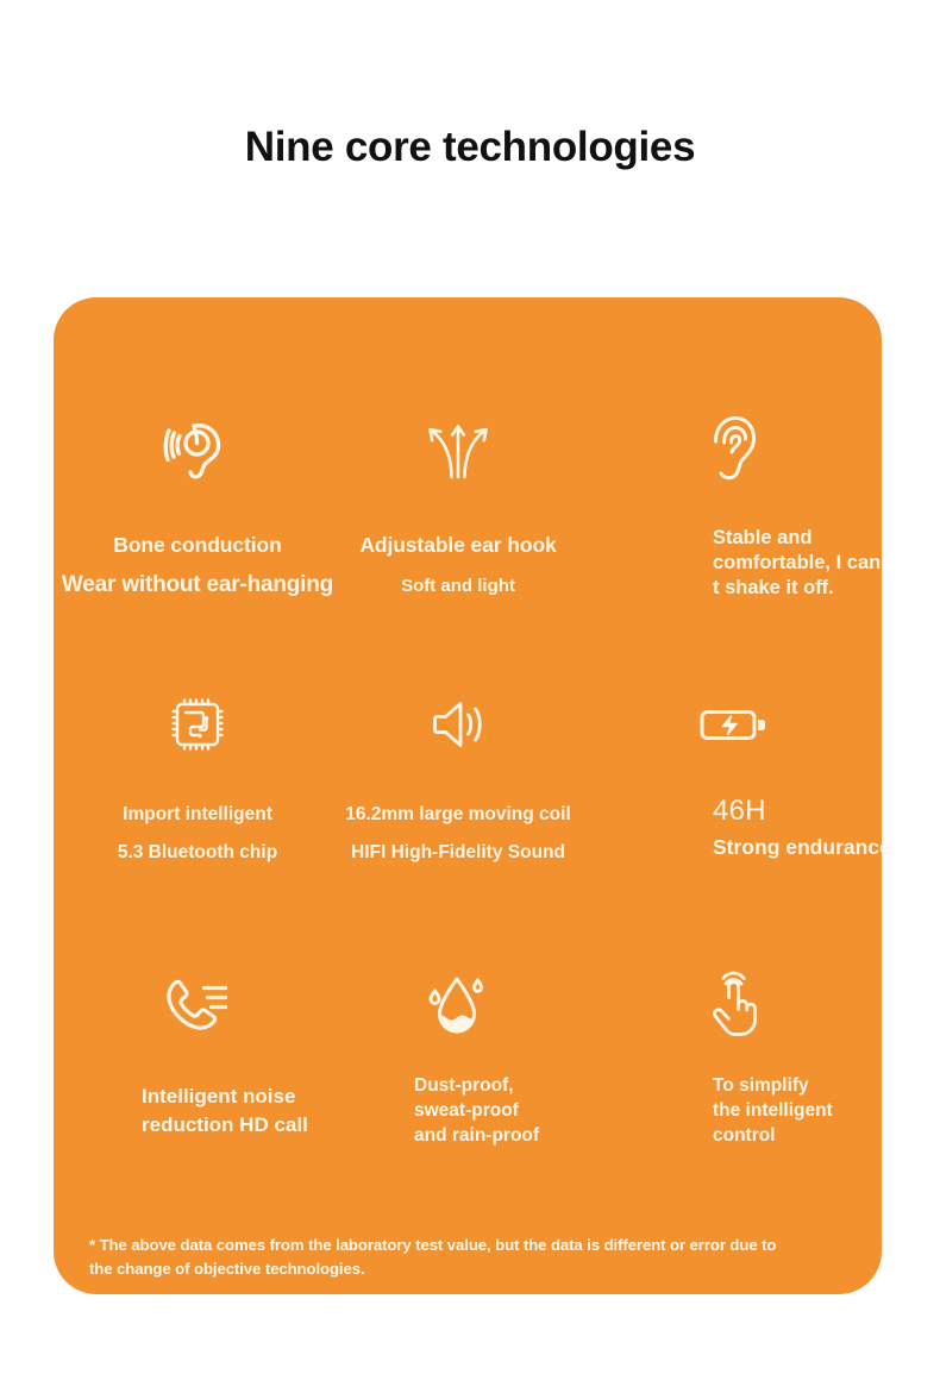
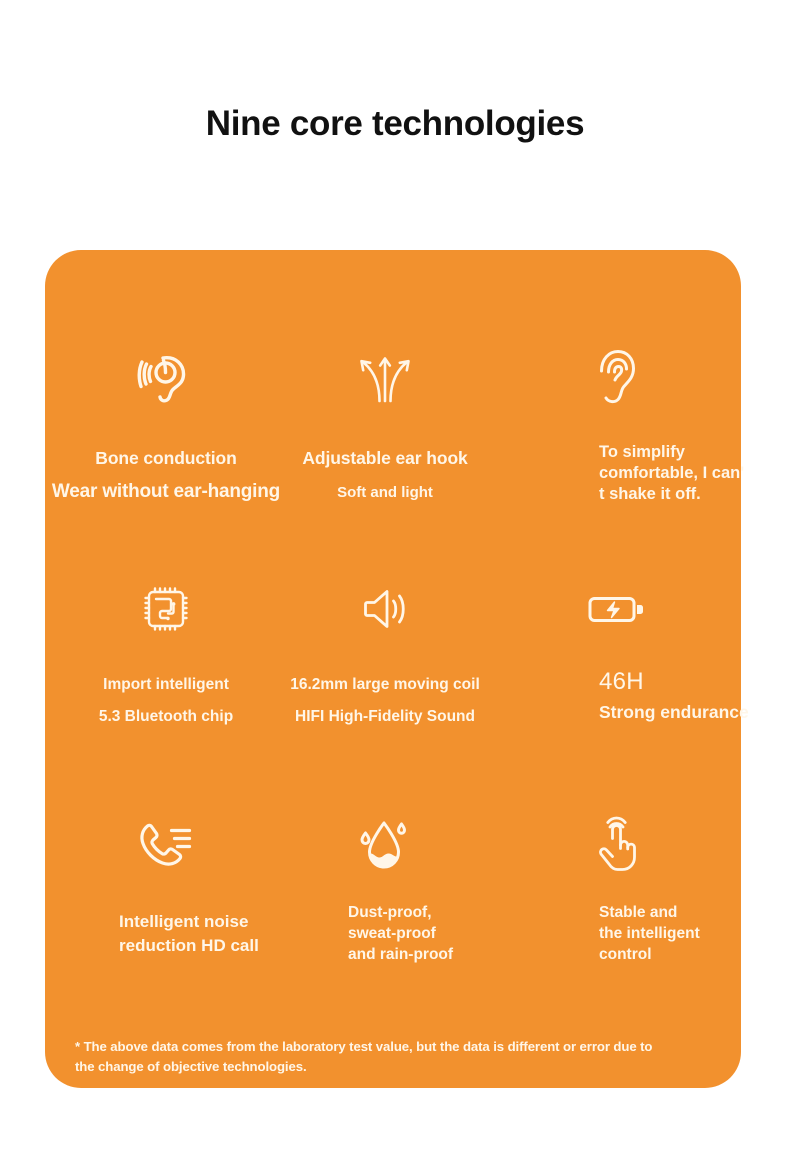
  Nine core technologies
  Bone conduction
  Wear without ear-hanging
  Adjustable ear hook
  Soft and light
- Stable and
+ To simplify
  comfortable, I can'
  t shake it off.
  Import intelligent
  5.3 Bluetooth chip
  16.2mm large moving coil
  HIFI High-Fidelity Sound
  46H
  Strong endurance
  Intelligent noise
  reduction HD call
  Dust-proof,
  sweat-proof
  and rain-proof
- To simplify
+ Stable and
  the intelligent
  control
  * The above data comes from the laboratory test value, but the data is different or error due to the change of objective technologies.
